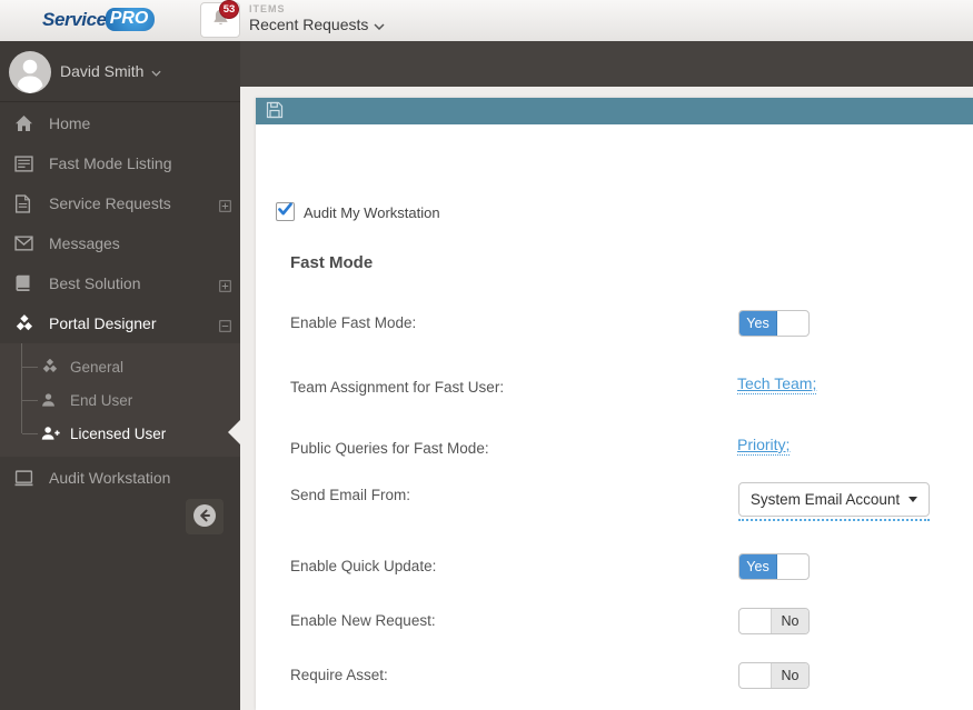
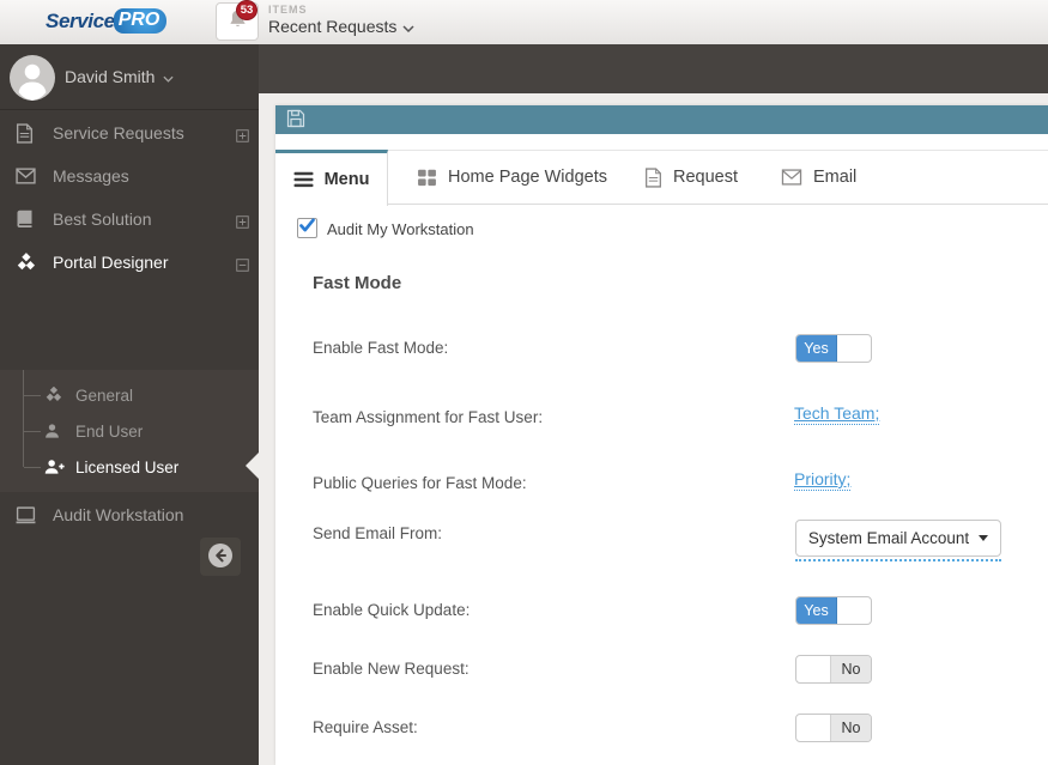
  Service
  PRO
  53
  ITEMS
  Recent Requests
  David Smith
- Home
- Fast Mode Listing
  Service Requests
  Messages
  Best Solution
  Portal Designer
  General
  End User
  Licensed User
  Audit Workstation
+ Menu
+ Home Page Widgets
+ Request
+ Email
  Audit My Workstation
  Fast Mode
  Enable Fast Mode:
  Yes
  Team Assignment for Fast User:
  Tech Team;
  Public Queries for Fast Mode:
  Priority;
  Send Email From:
  System Email Account
  Enable Quick Update:
  Yes
  Enable New Request:
  No
  Require Asset:
  No
